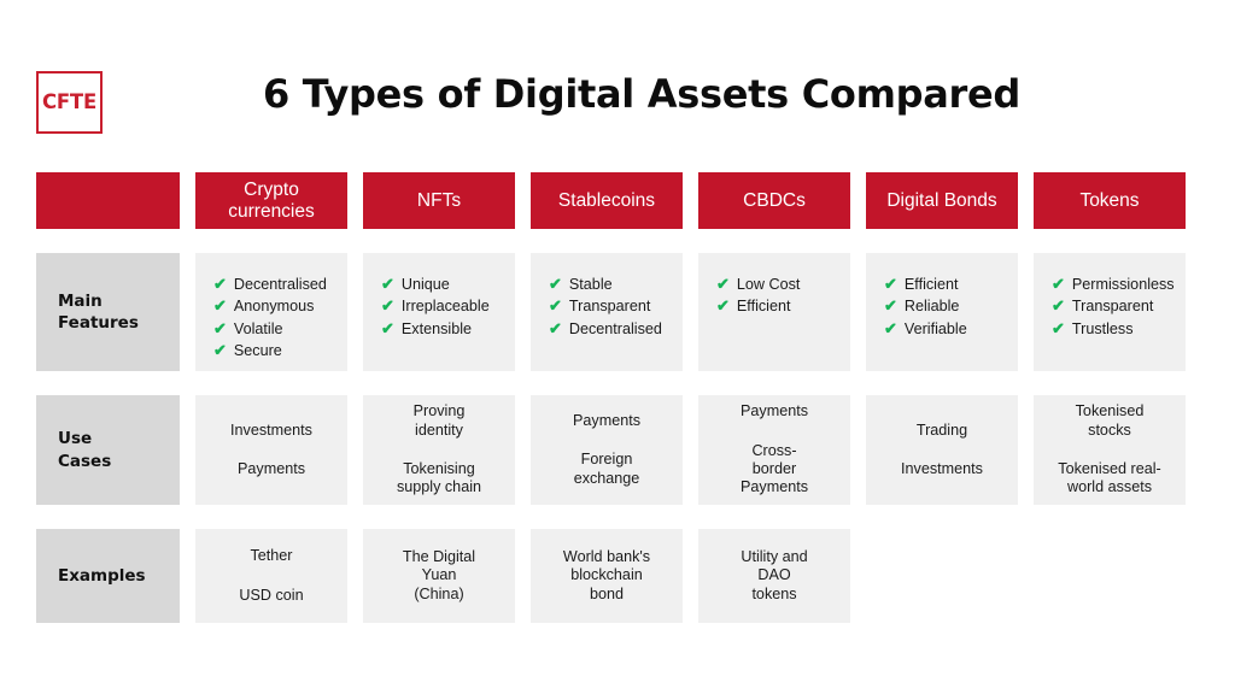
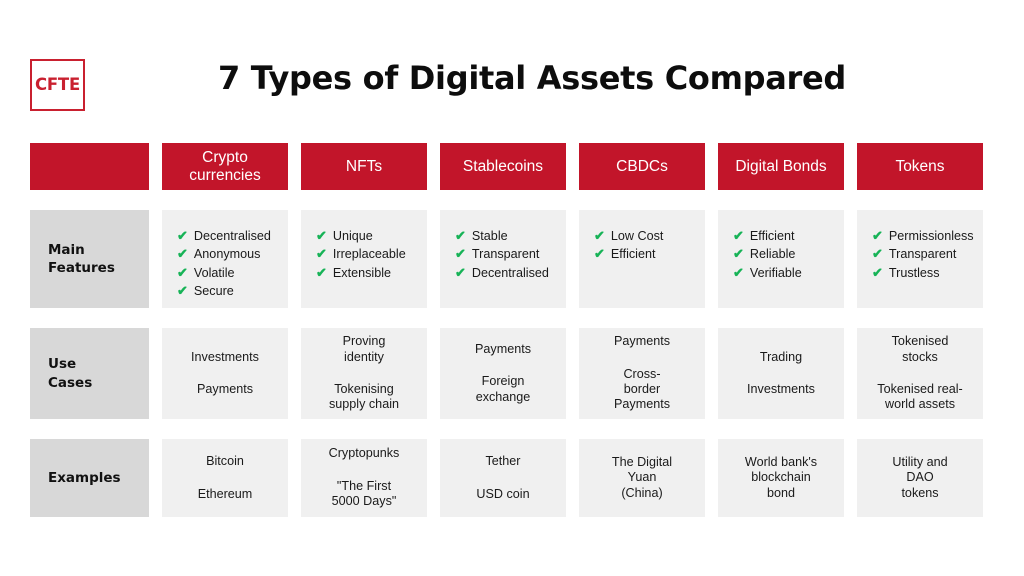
  CFTE
- 6 Types of Digital Assets Compared
+ 7 Types of Digital Assets Compared
  Crypto
  currencies
  NFTs
  Stablecoins
  CBDCs
  Digital Bonds
  Tokens
  Main
  Features
  ✔
  Decentralised
  ✔
  Anonymous
  ✔
  Volatile
  ✔
  Secure
  ✔
  Unique
  ✔
  Irreplaceable
  ✔
  Extensible
  ✔
  Stable
  ✔
  Transparent
  ✔
  Decentralised
  ✔
  Low Cost
  ✔
  Efficient
  ✔
  Efficient
  ✔
  Reliable
  ✔
  Verifiable
  ✔
  Permissionless
  ✔
  Transparent
  ✔
  Trustless
  Use
  Cases
  Investments
  Payments
  Proving
  identity
  Tokenising
  supply chain
  Payments
  Foreign
  exchange
  Payments
  Cross-
  border
  Payments
  Trading
  Investments
  Tokenised
  stocks
  Tokenised real-
  world assets
  Examples
+ Bitcoin
+ Ethereum
+ Cryptopunks
+ "The First
+ 5000 Days"
  Tether
  USD coin
  The Digital
  Yuan
  (China)
  World bank's
  blockchain
  bond
  Utility and
  DAO
  tokens
